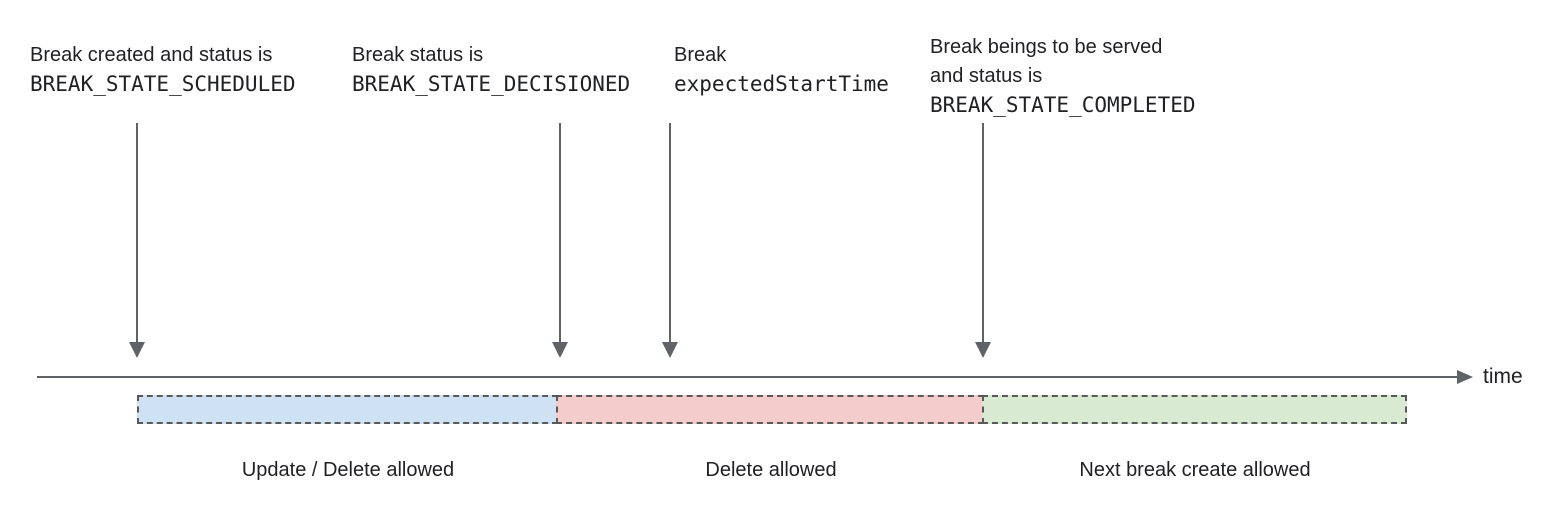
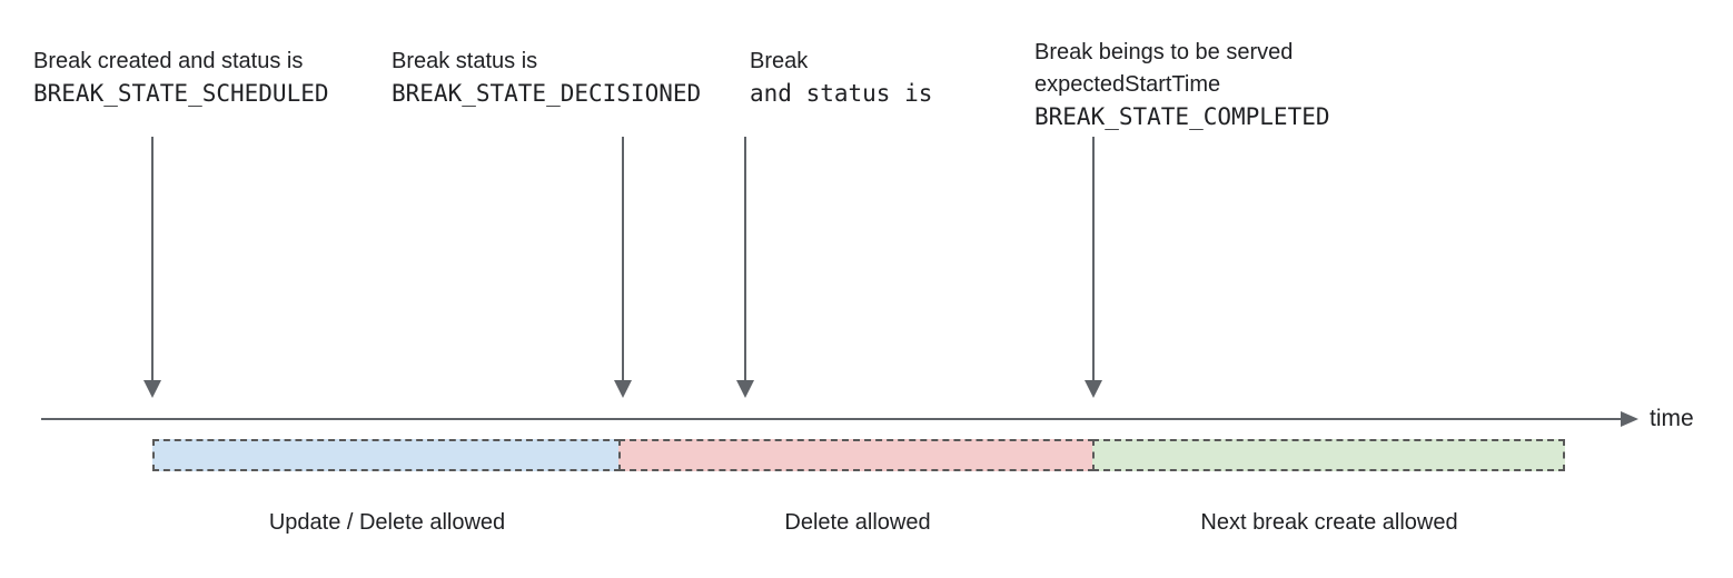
  Break created and status is
  BREAK_STATE_SCHEDULED
  Break status is
  BREAK_STATE_DECISIONED
  Break
- expectedStartTime
+ and status is
  Break beings to be served
- and status is
+ expectedStartTime
  BREAK_STATE_COMPLETED
  time
  Update / Delete allowed
  Delete allowed
  Next break create allowed
